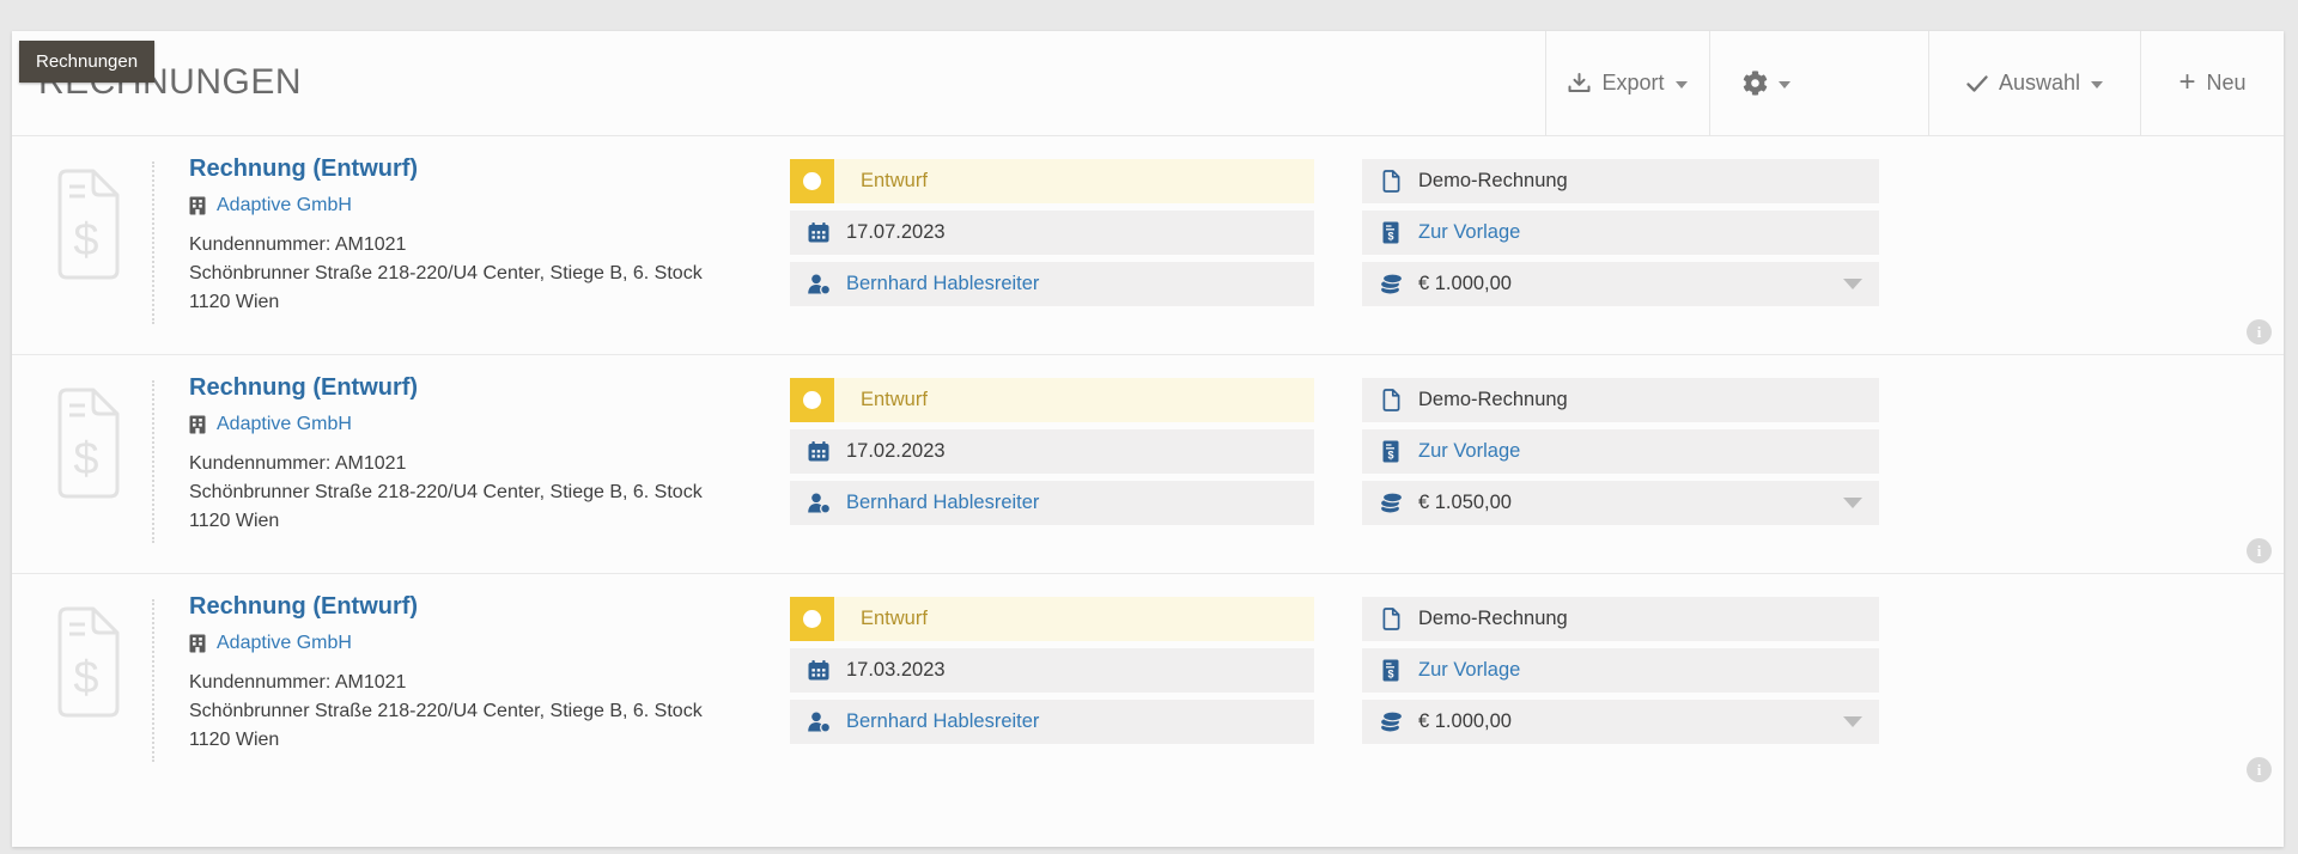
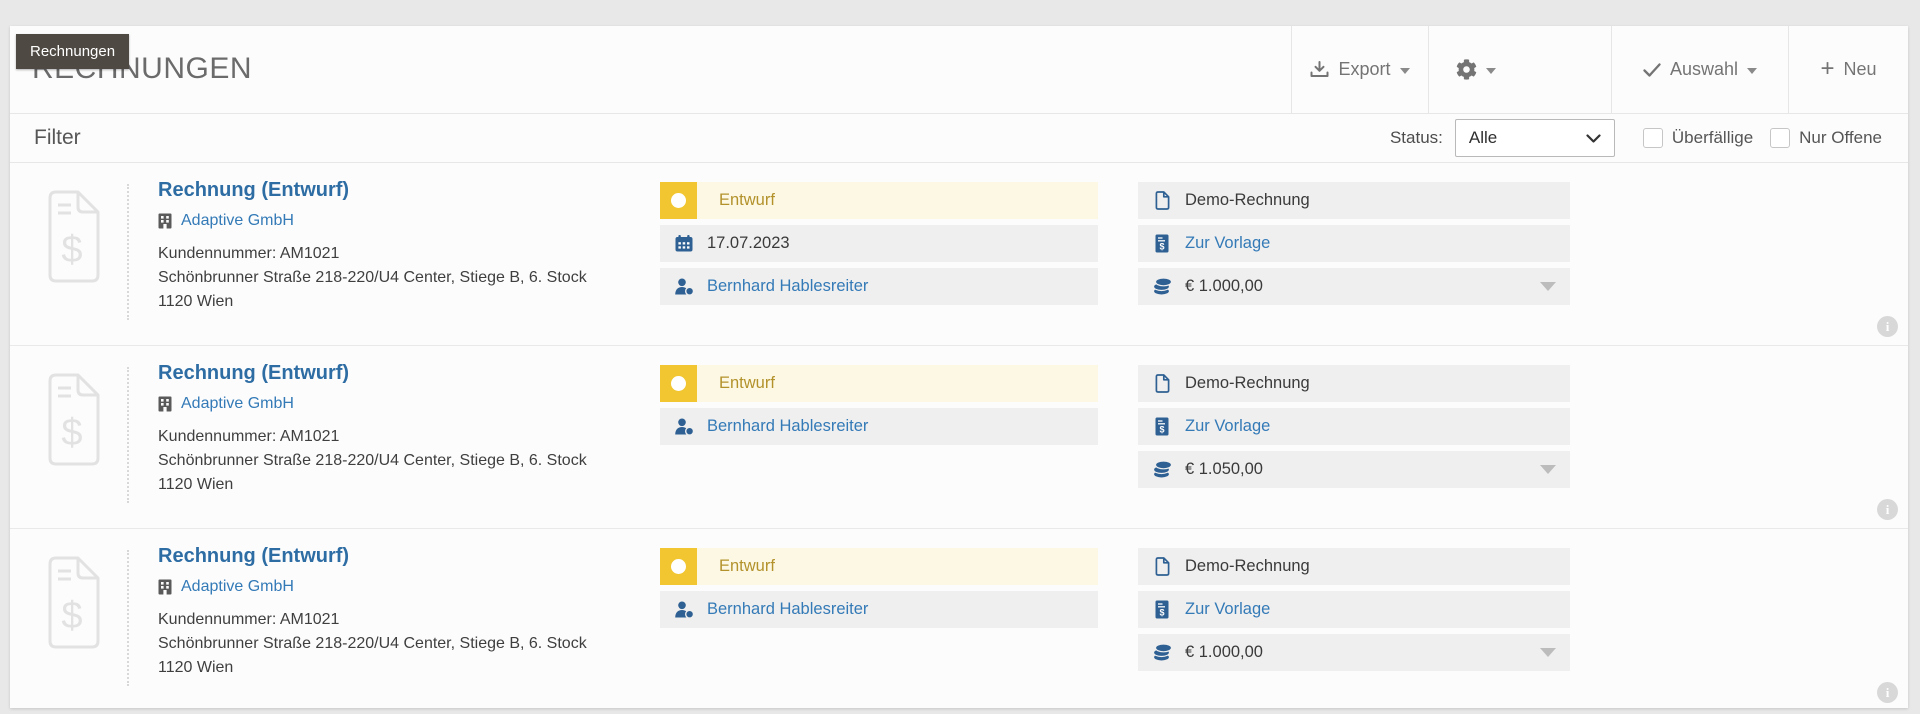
  Rechnungen
  Export
  Auswahl
  +
  Neu
+ Filter
+ Status:
+ Alle
+ Überfällige
+ Nur Offene
  $
  Rechnung (Entwurf)
  Adaptive GmbH
  Kundennummer: AM1021
  Schönbrunner Straße 218-220/U4 Center, Stiege B, 6. Stock
  1120 Wien
  Entwurf
  17.07.2023
  Bernhard Hablesreiter
  Demo-Rechnung
  $
  Zur Vorlage
  € 1.000,00
  i
  $
  Rechnung (Entwurf)
  Adaptive GmbH
  Kundennummer: AM1021
  Schönbrunner Straße 218-220/U4 Center, Stiege B, 6. Stock
  1120 Wien
  Entwurf
- 17.02.2023
  Bernhard Hablesreiter
  Demo-Rechnung
  $
  Zur Vorlage
  € 1.050,00
  i
  $
  Rechnung (Entwurf)
  Adaptive GmbH
  Kundennummer: AM1021
  Schönbrunner Straße 218-220/U4 Center, Stiege B, 6. Stock
  1120 Wien
  Entwurf
- 17.03.2023
  Bernhard Hablesreiter
  Demo-Rechnung
  $
  Zur Vorlage
  € 1.000,00
  i
